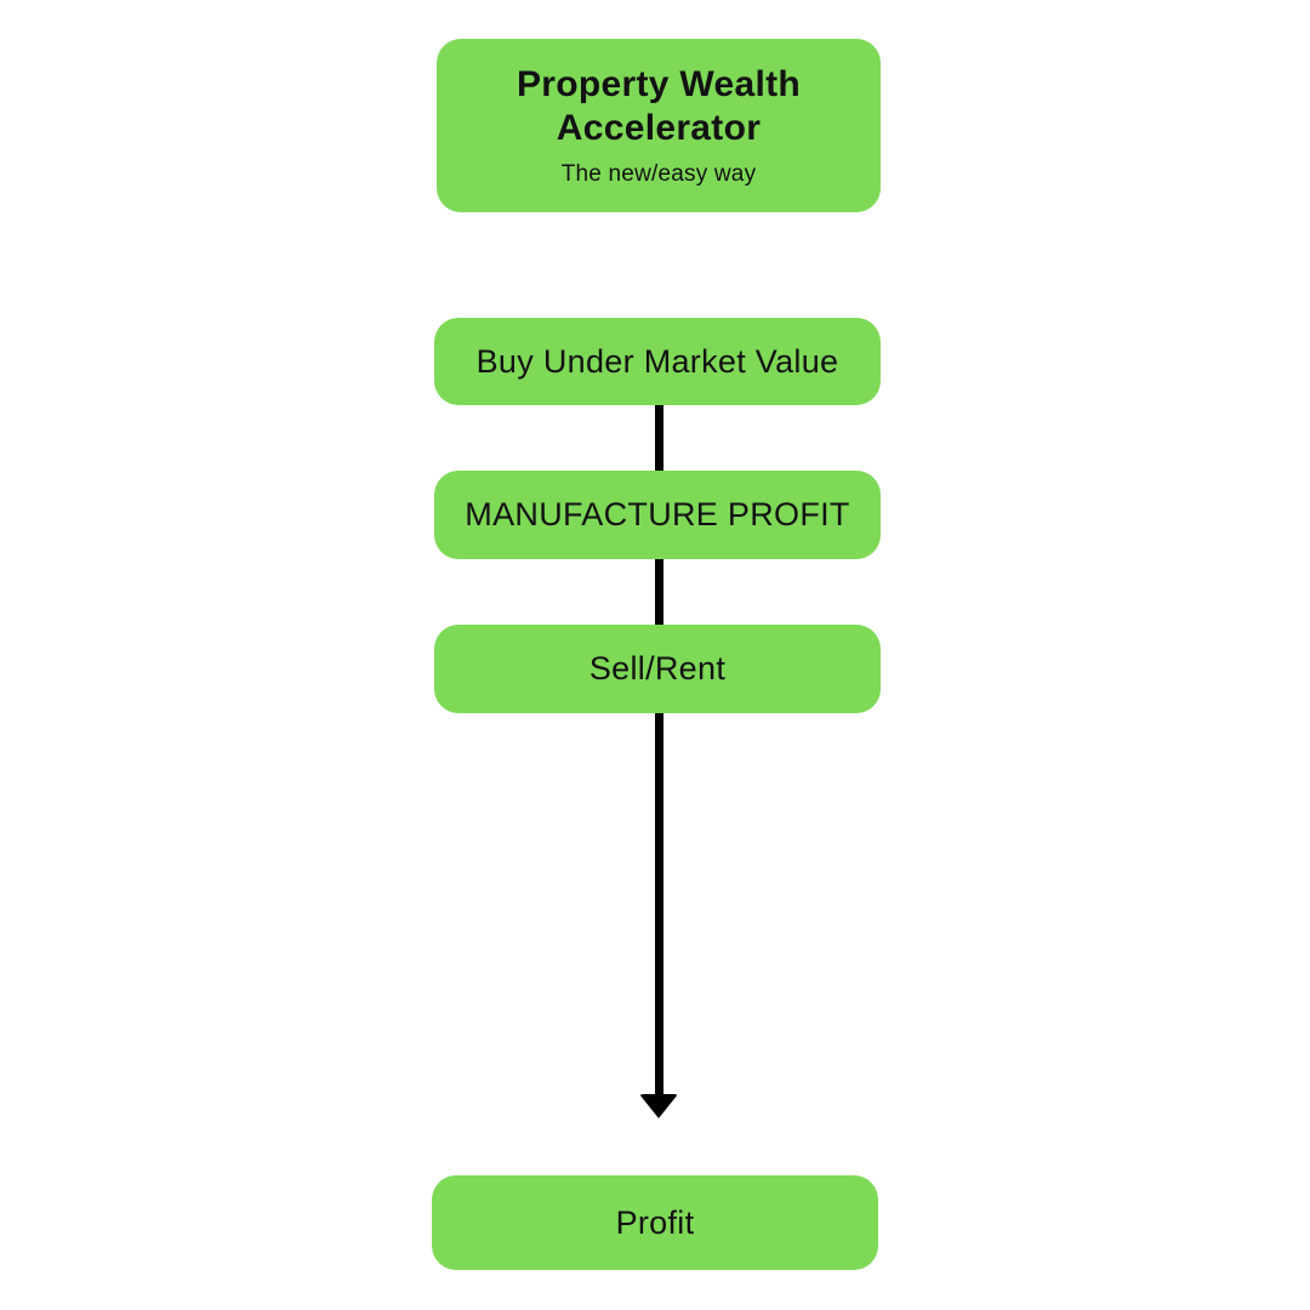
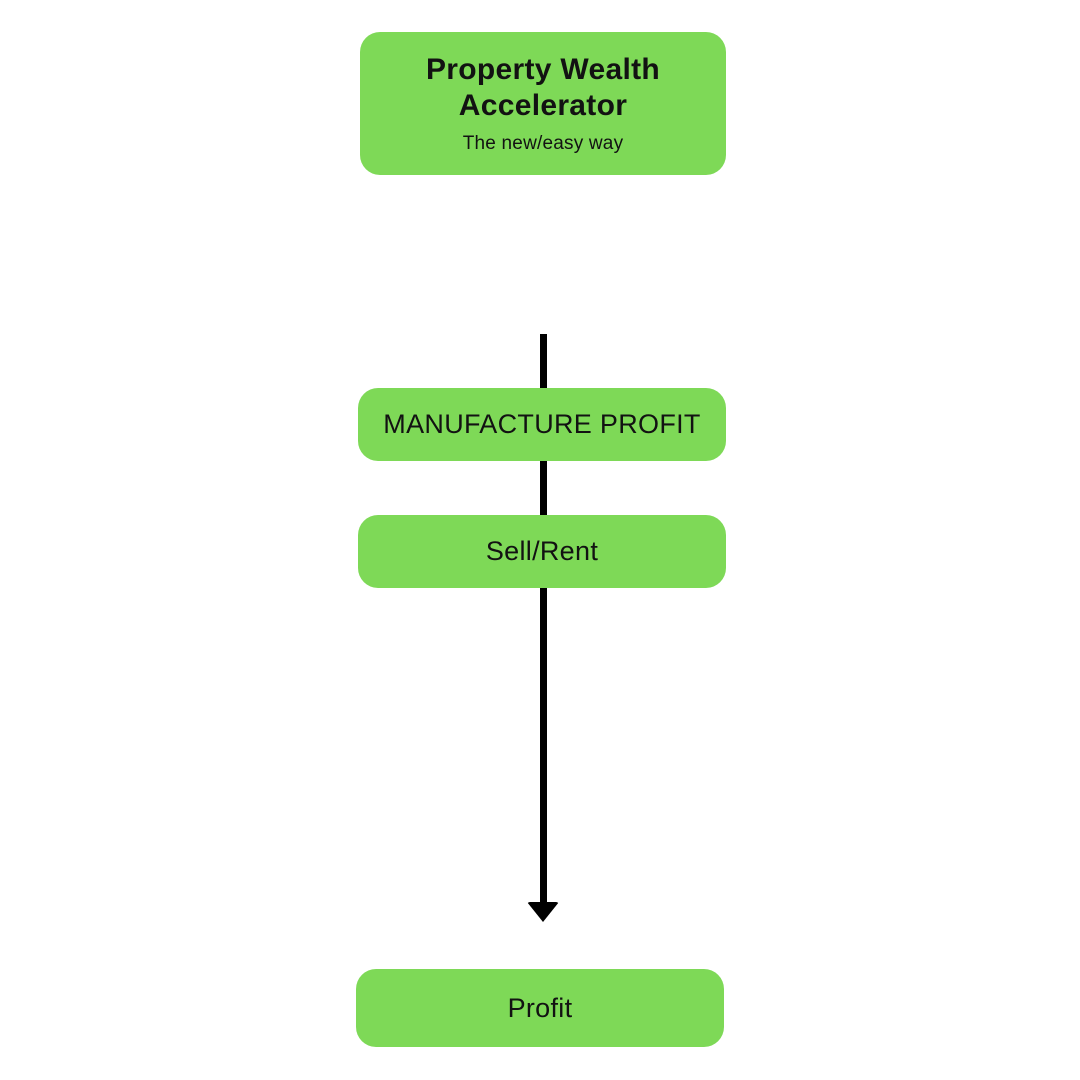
  Property Wealth Accelerator
  The new/easy way
- Buy Under Market Value
  MANUFACTURE PROFIT
  Sell/Rent
  Profit
